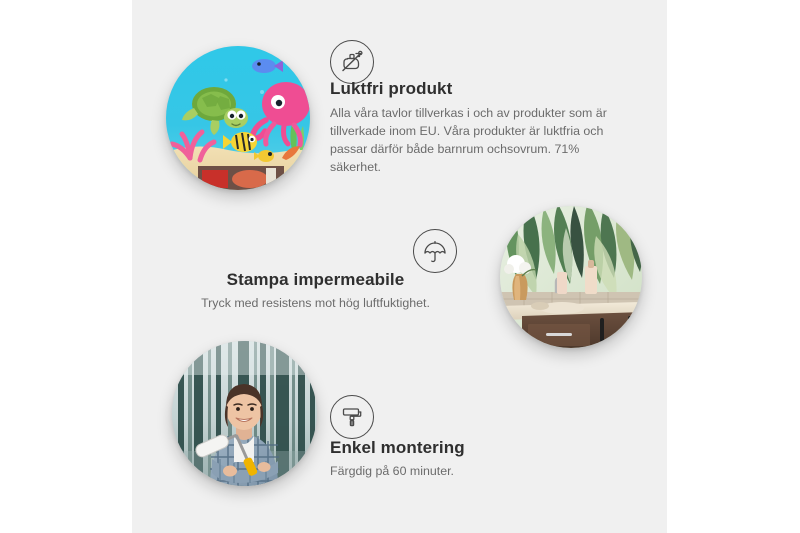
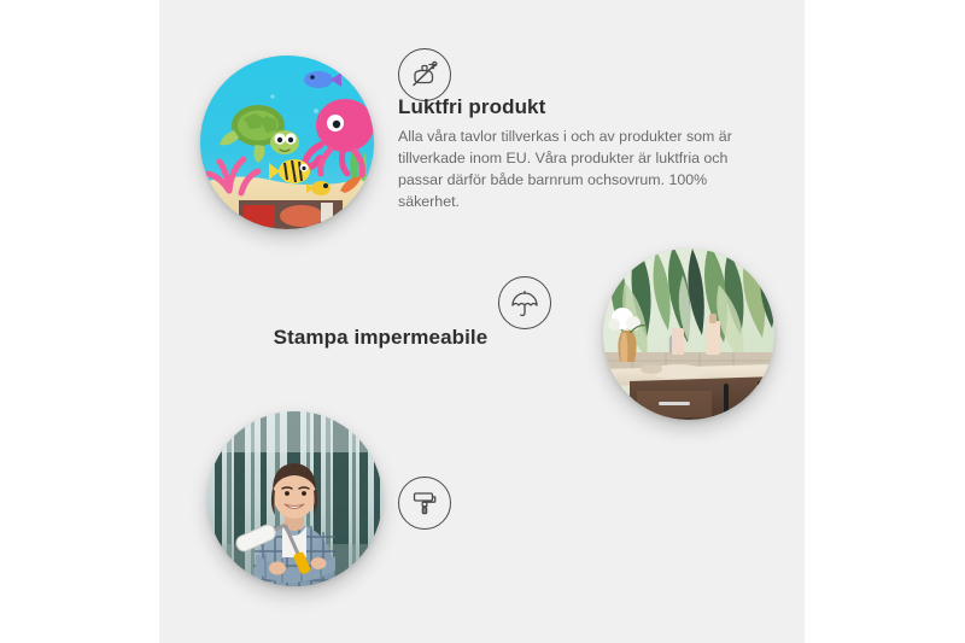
  Luktfri produkt
- Alla våra tavlor tillverkas i och av produkter som är tillverkade inom EU. Våra produkter är luktfria och passar därför både barnrum ochsovrum. 71% säkerhet.
+ Alla våra tavlor tillverkas i och av produkter som är tillverkade inom EU. Våra produkter är luktfria och passar därför både barnrum ochsovrum. 100% säkerhet.
  Stampa impermeabile
- Tryck med resistens mot hög luftfuktighet.
- Enkel montering
- Färgdig på 60 minuter.
